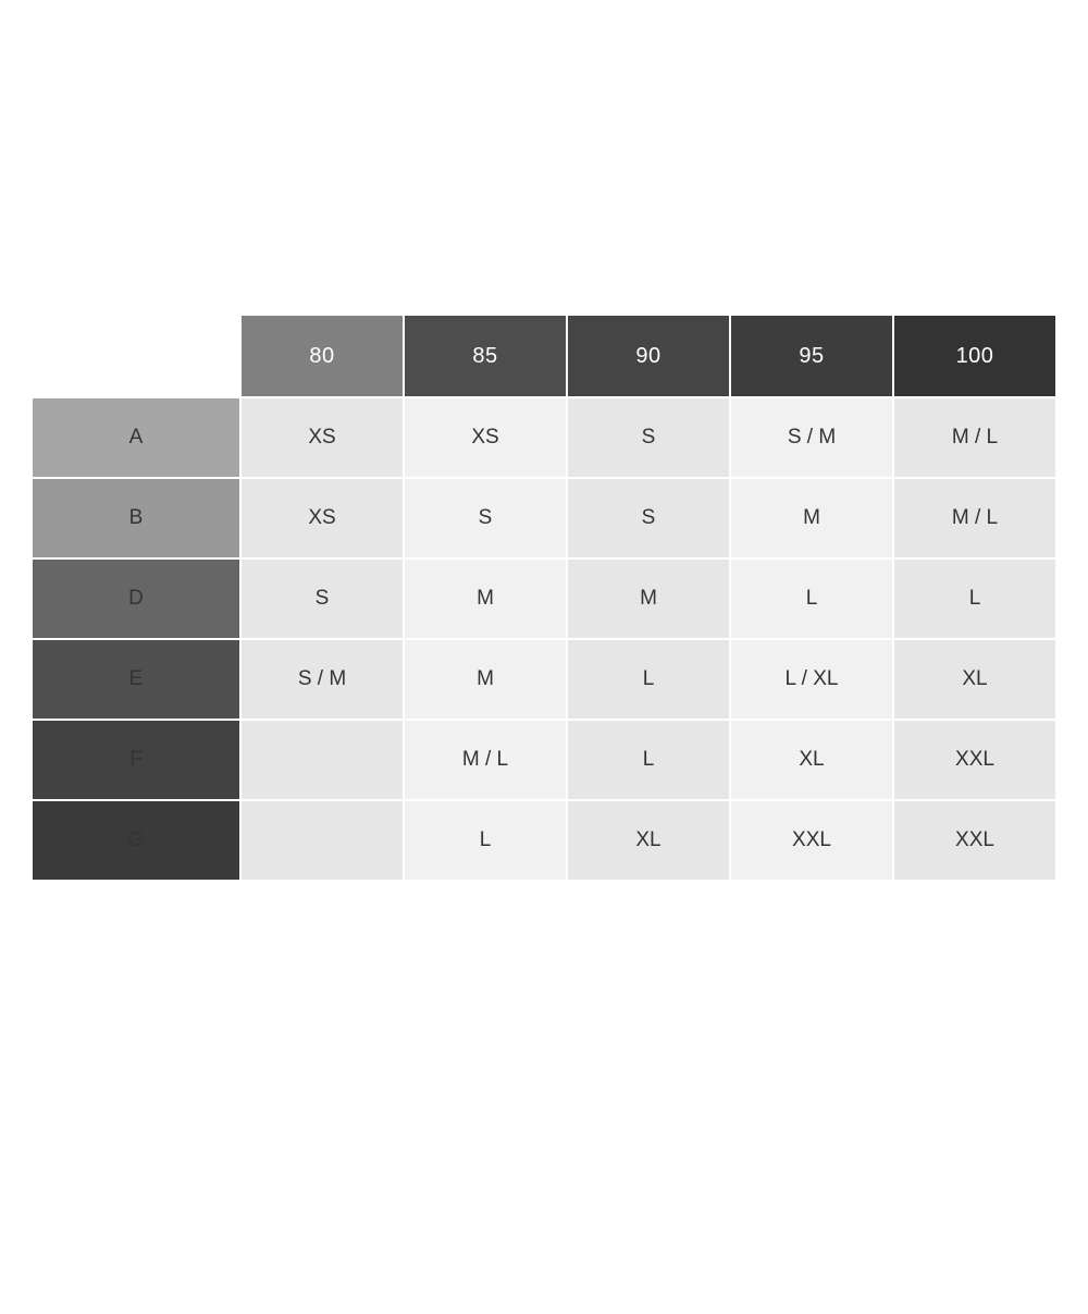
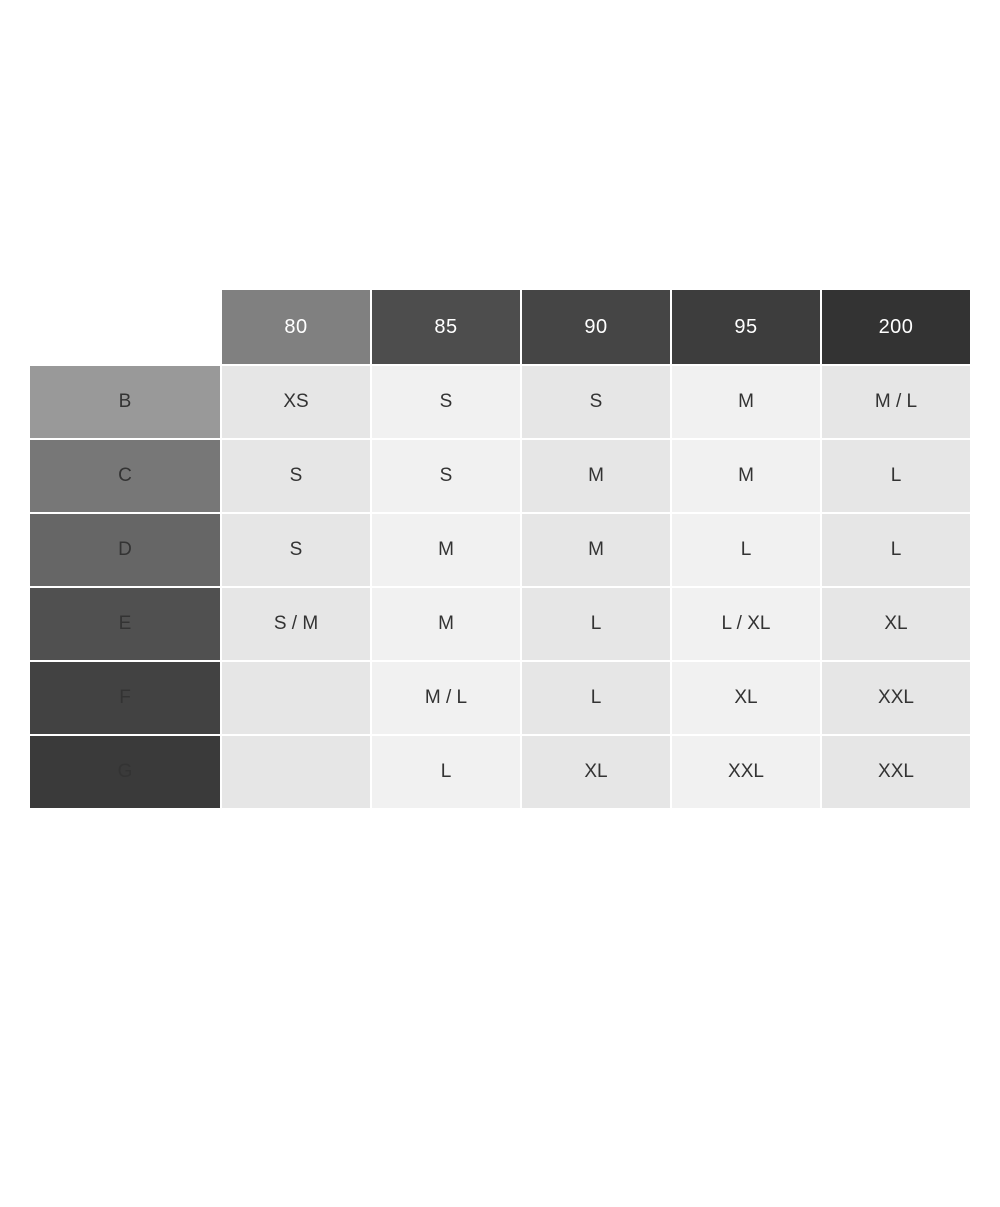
- 	80	85	90	95	100
+ 	80	85	90	95	200
- A	XS	XS	S	S / M	M / L
  B	XS	S	S	M	M / L
+ C	S	S	M	M	L
  D	S	M	M	L	L
  E	S / M	M	L	L / XL	XL
  		M / L	L	XL	XXL
  		L	XL	XXL	XXL
